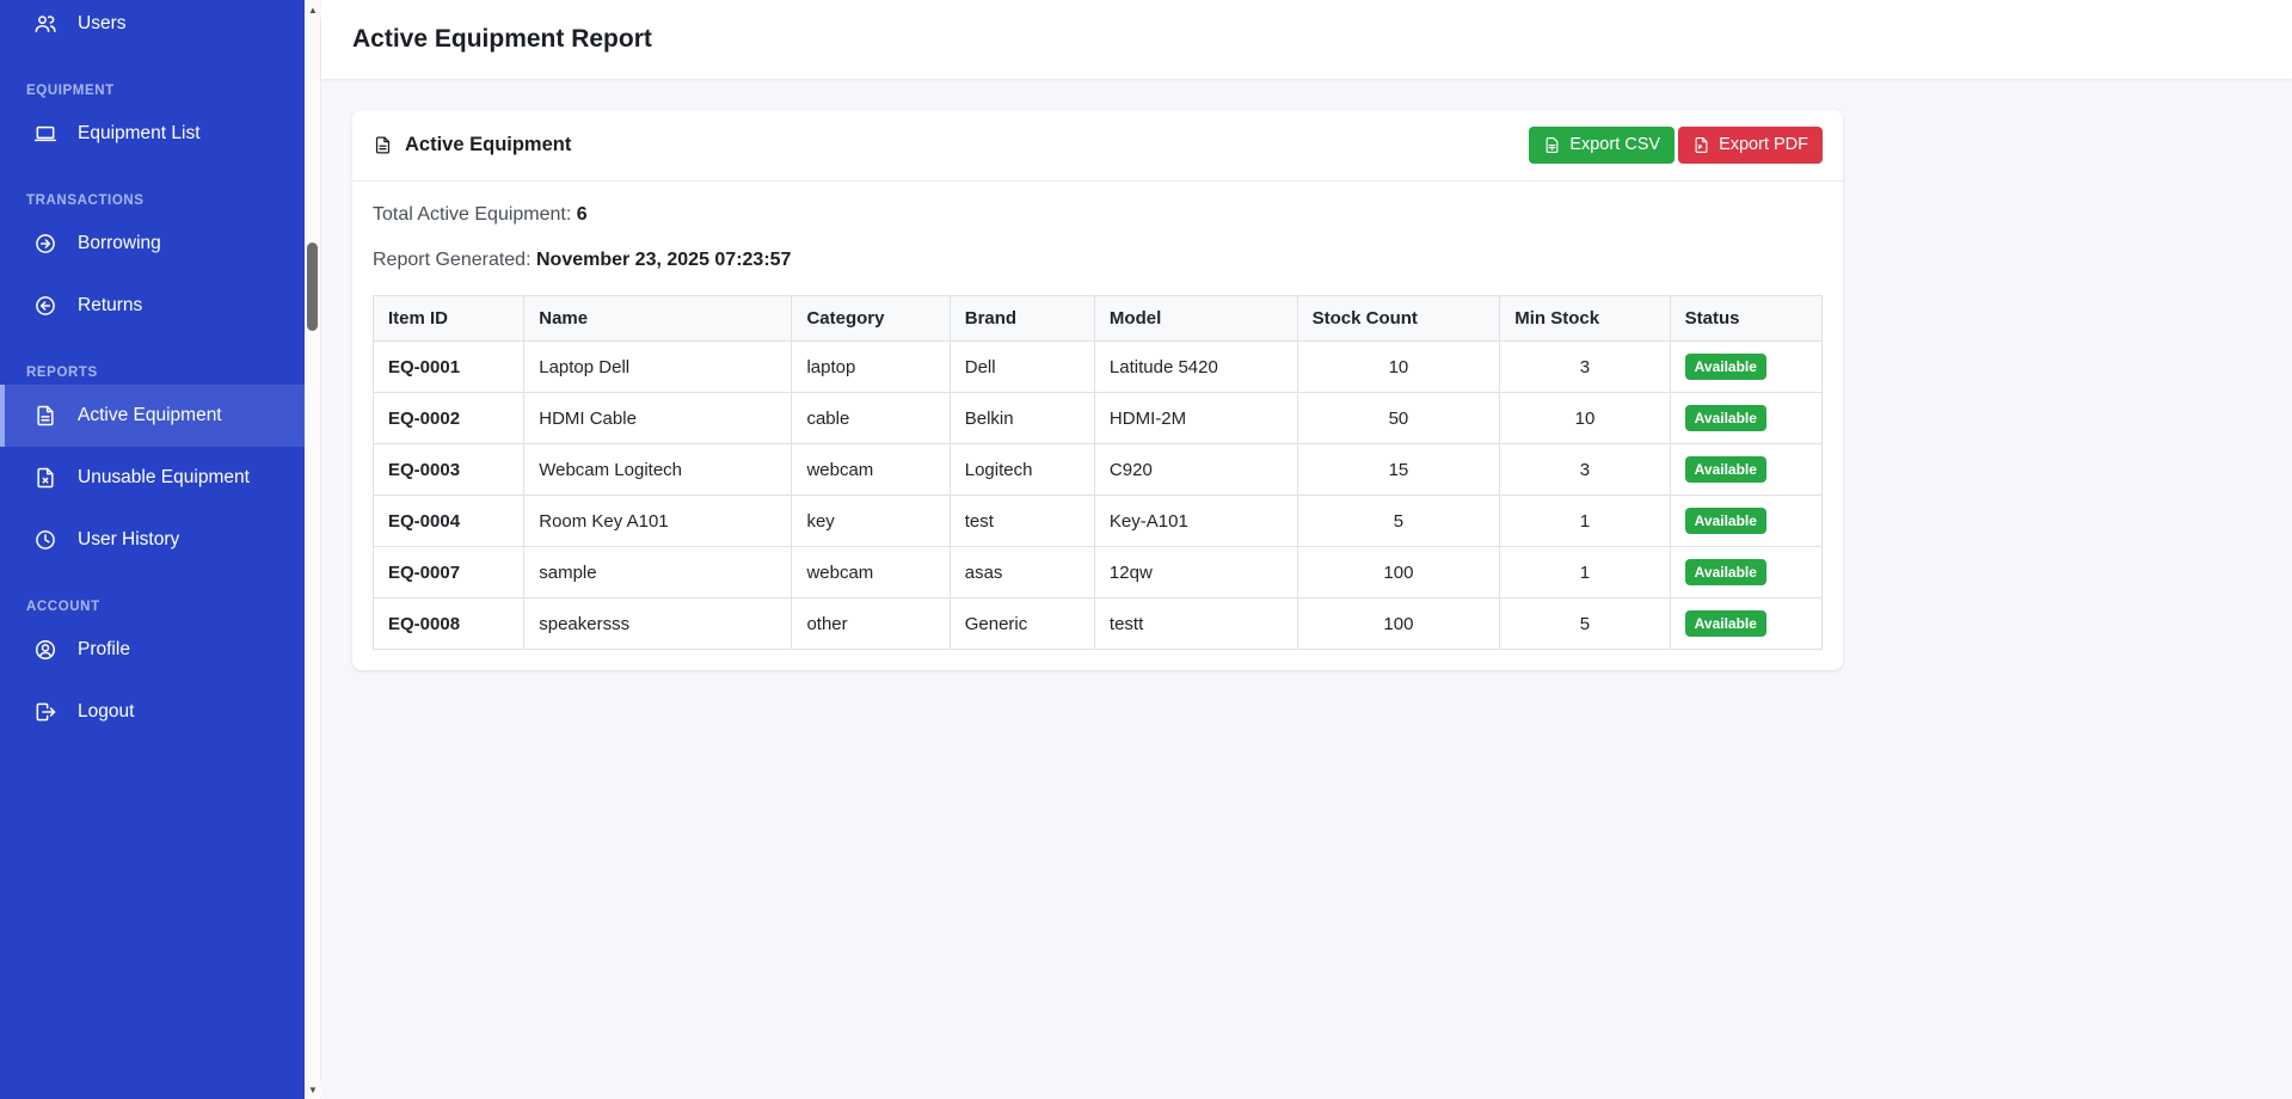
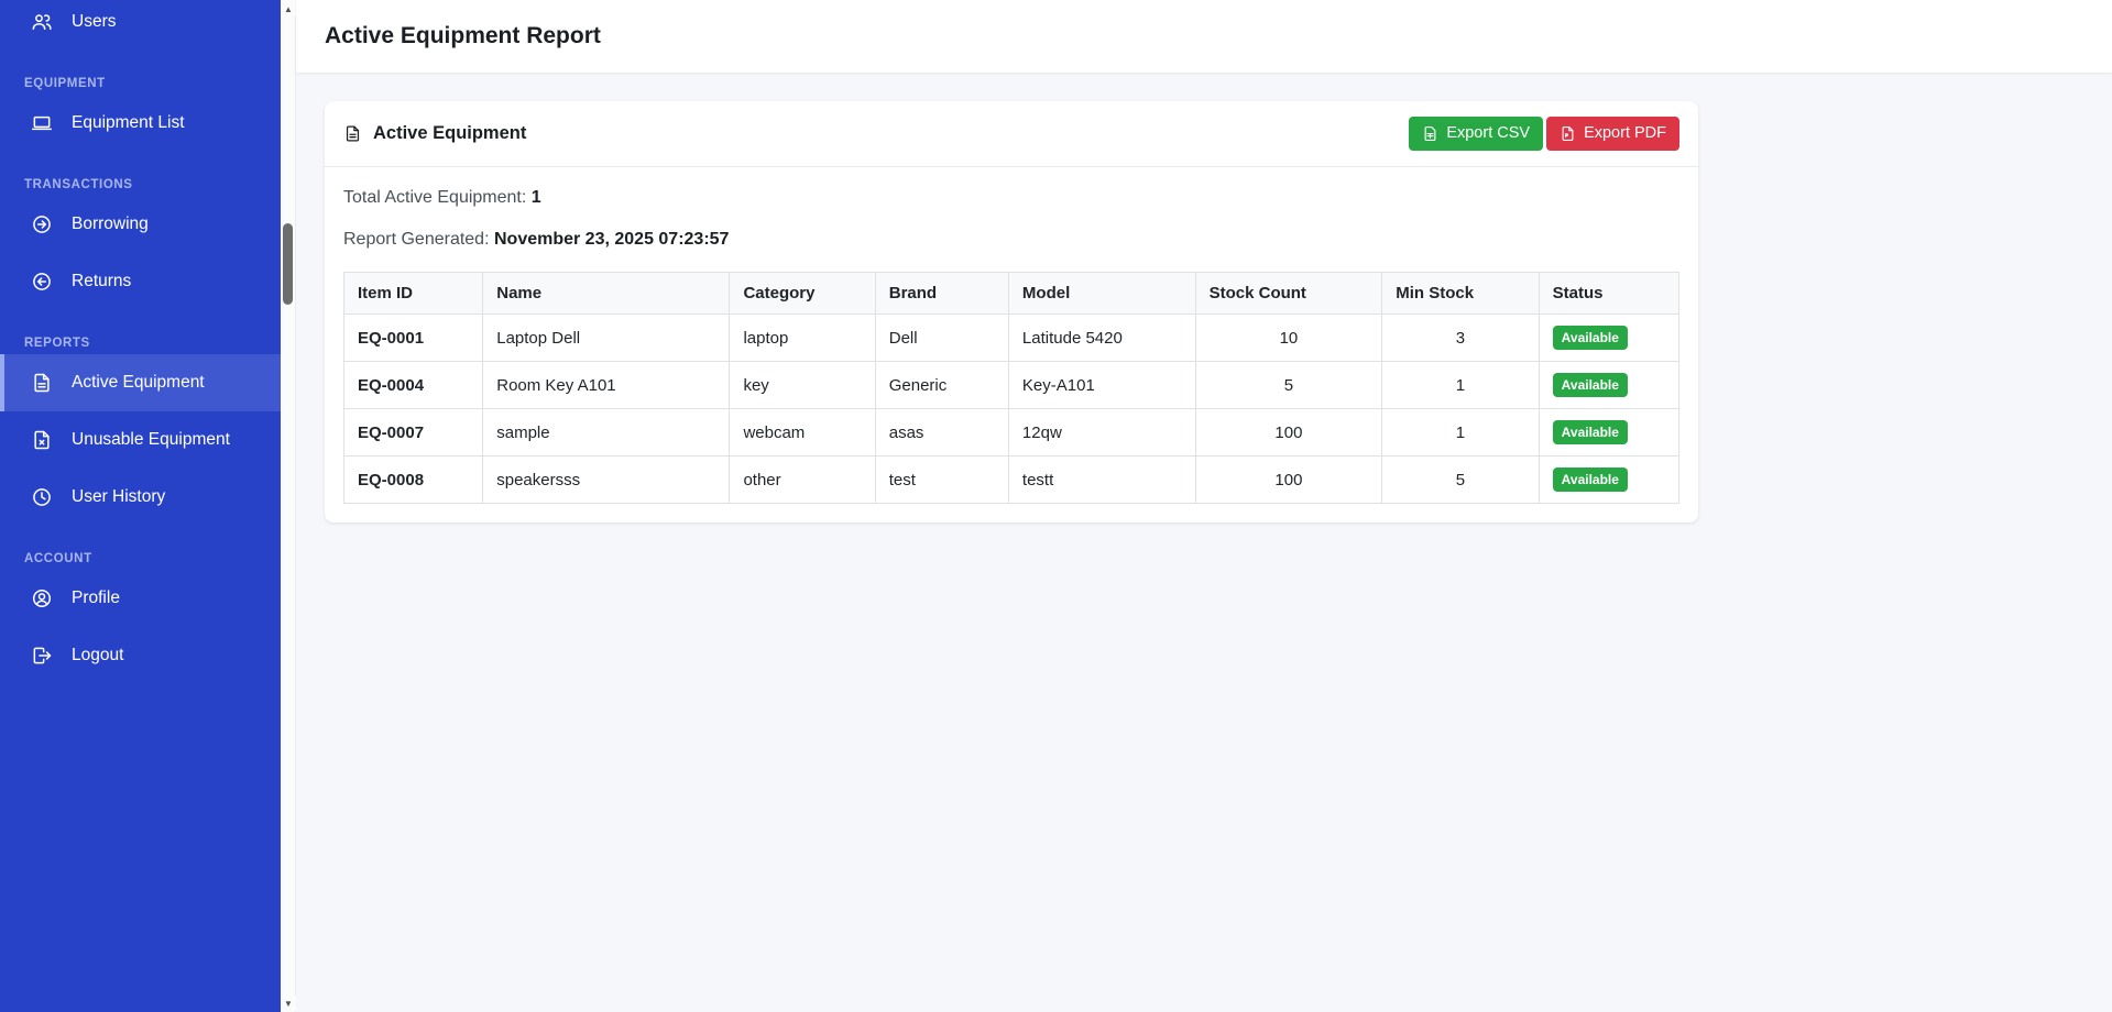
  Users
  EQUIPMENT
  Equipment List
  TRANSACTIONS
  Borrowing
  Returns
  REPORTS
  Active Equipment
  Unusable Equipment
  User History
  ACCOUNT
  Profile
  Logout
  ▲
  ▼
  Active Equipment Report
  Active Equipment
  Export CSV
  Export PDF
- Total Active Equipment: 6
+ Total Active Equipment: 1
  Report Generated: November 23, 2025 07:23:57
  Item ID	Name	Category	Brand	Model	Stock Count	Min Stock	Status
  EQ-0001	Laptop Dell	laptop	Dell	Latitude 5420	10	3	Available
- EQ-0002	HDMI Cable	cable	Belkin	HDMI-2M	50	10	Available
- EQ-0003	Webcam Logitech	webcam	Logitech	C920	15	3	Available
- EQ-0004	Room Key A101	key	test	Key-A101	5	1	Available
+ EQ-0004	Room Key A101	key	Generic	Key-A101	5	1	Available
  EQ-0007	sample	webcam	asas	12qw	100	1	Available
- EQ-0008	speakersss	other	Generic	testt	100	5	Available
+ EQ-0008	speakersss	other	test	testt	100	5	Available
